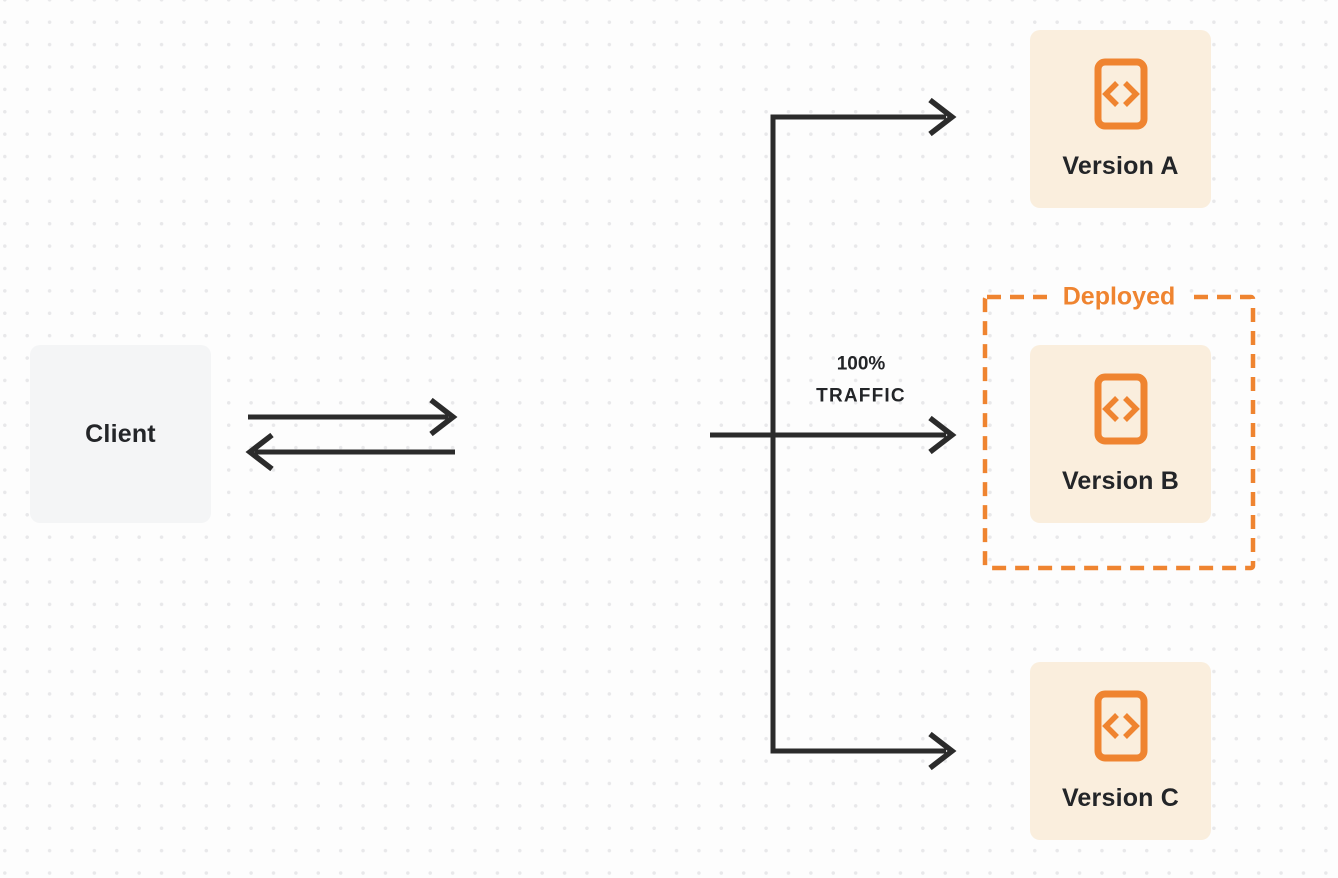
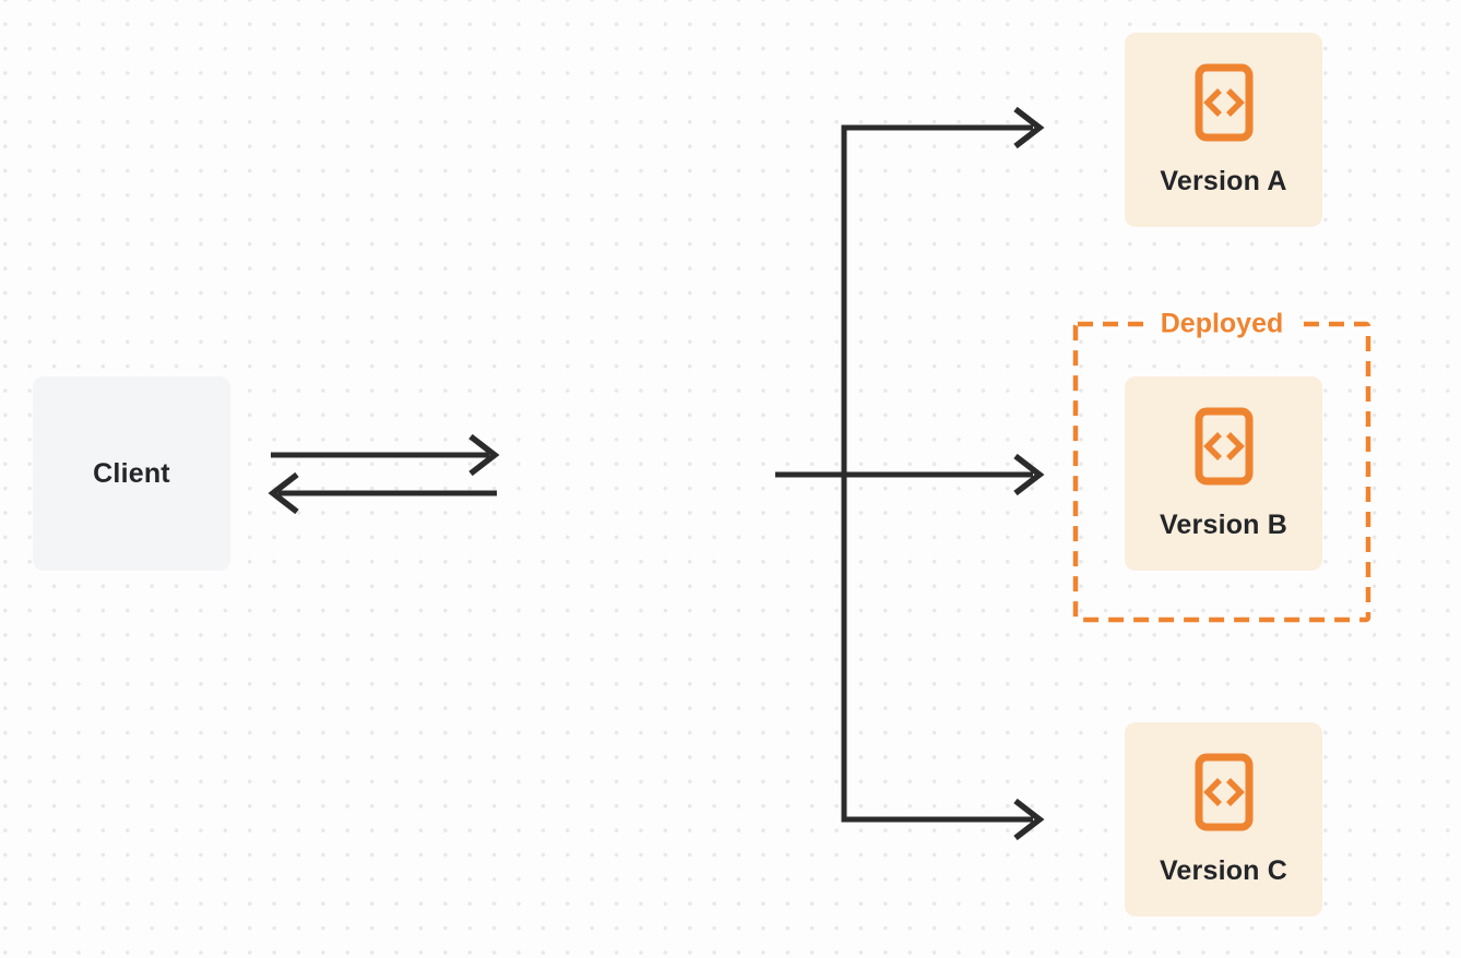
  Client
  Version A
  Version B
  Version C
  Deployed
- 100%
- TRAFFIC
